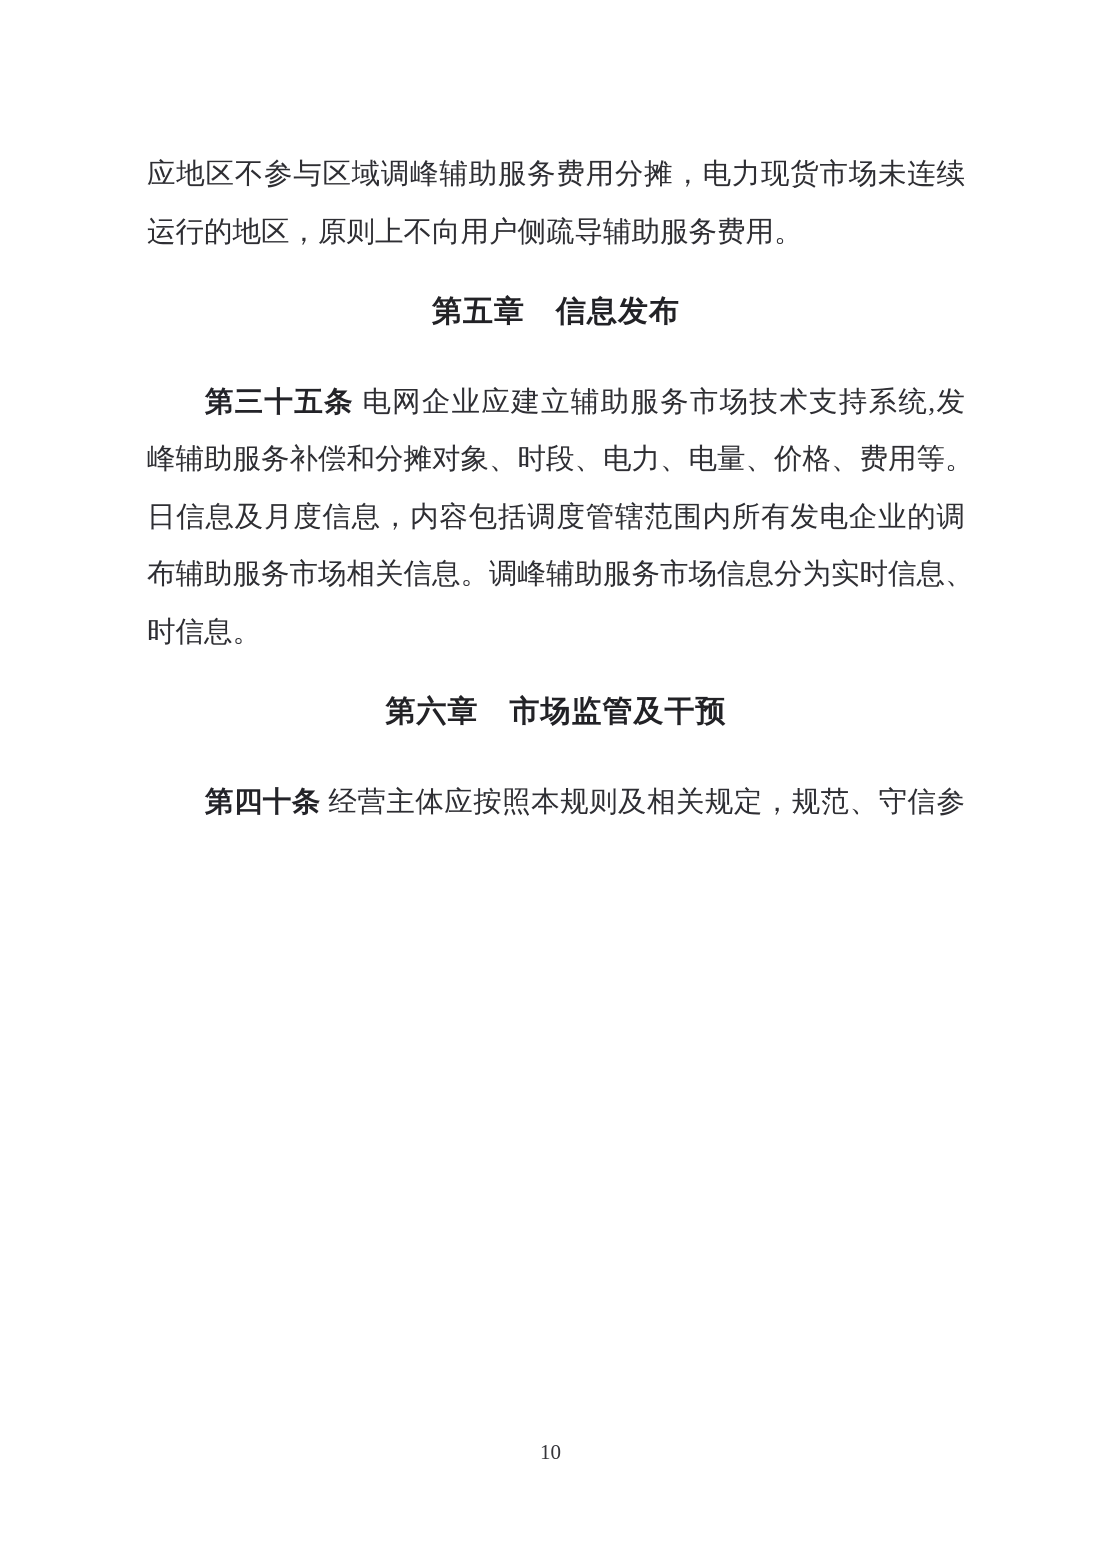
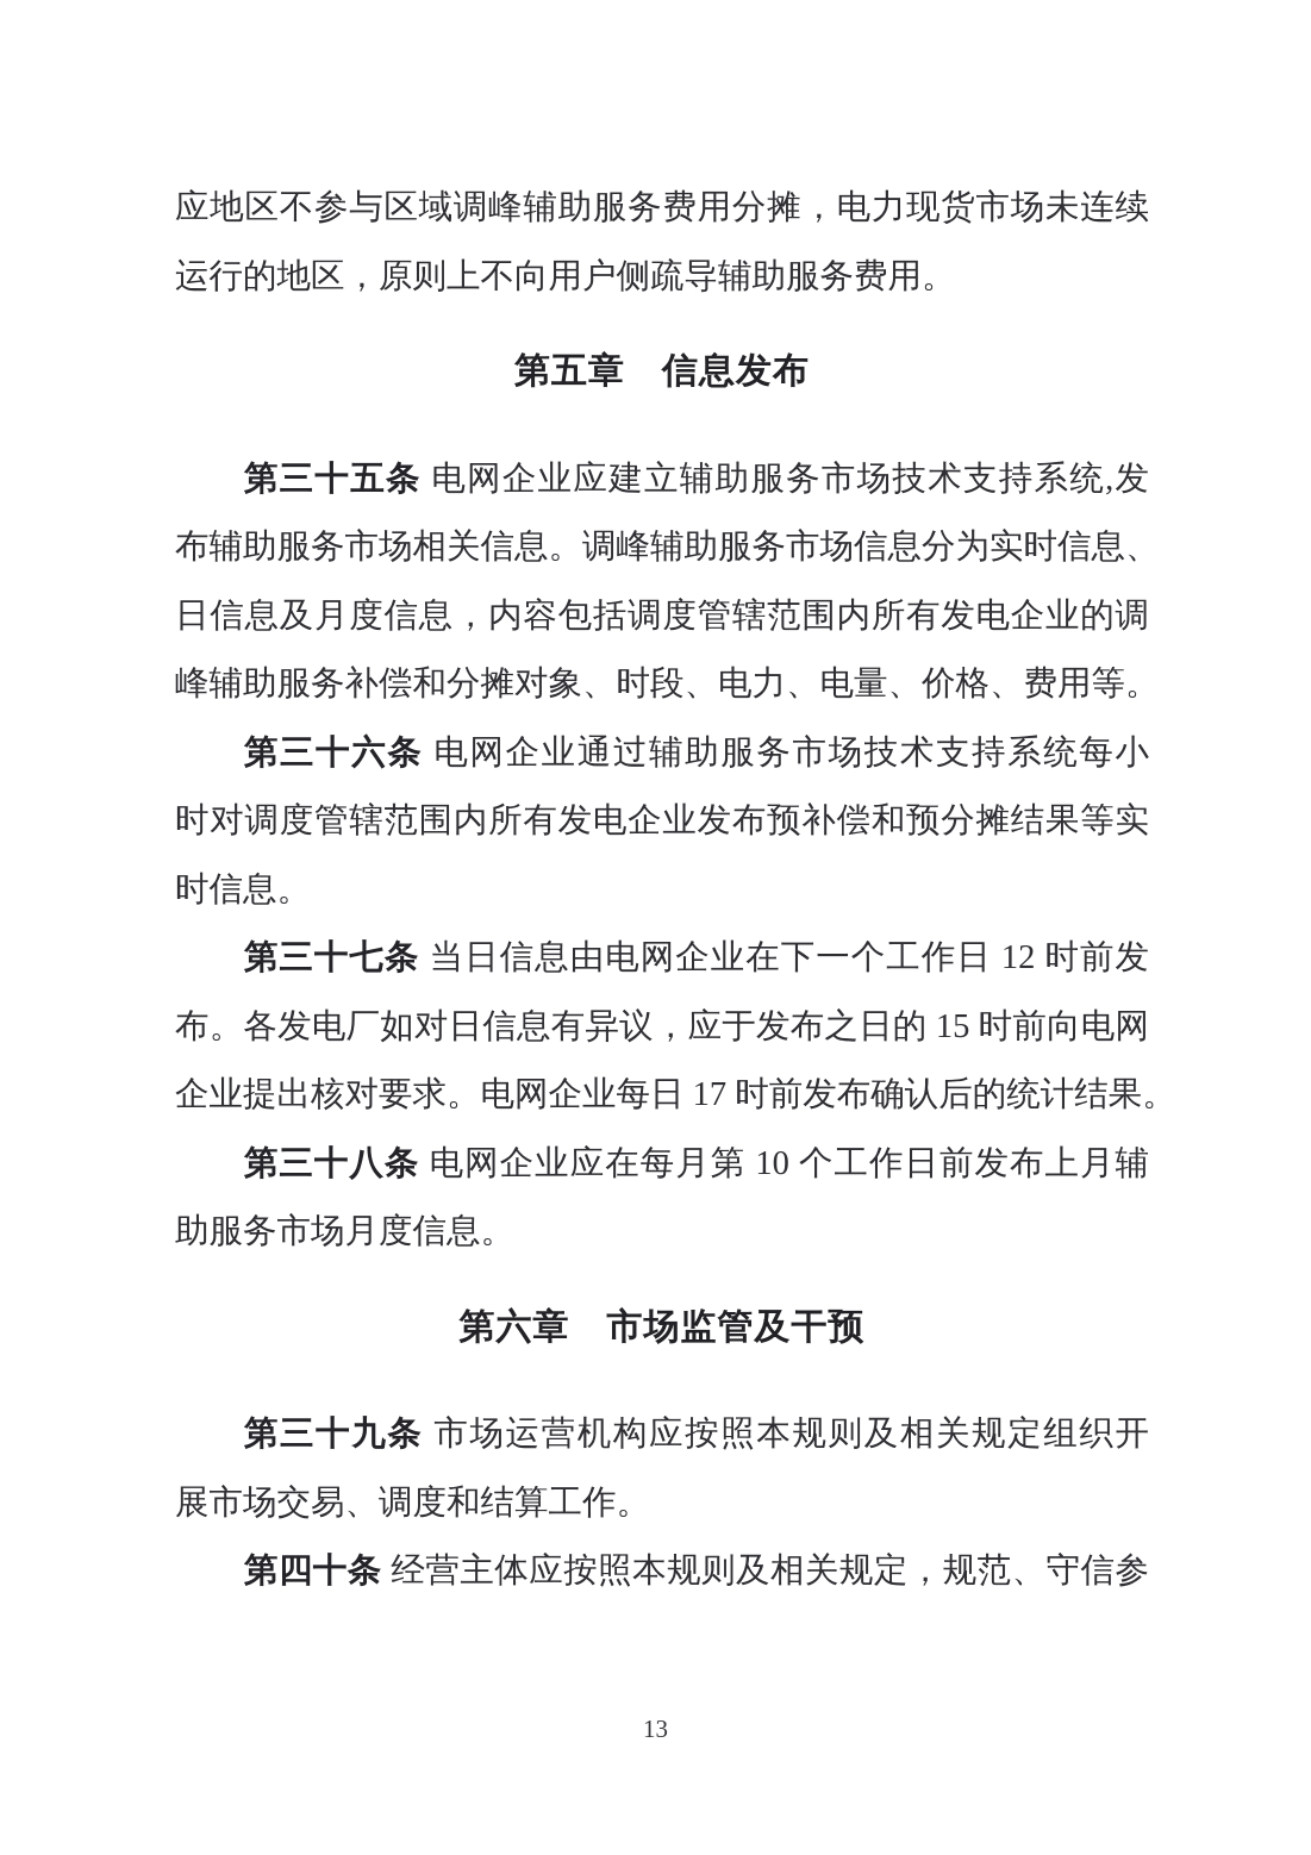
  应地区不参与区域调峰辅助服务费用分摊，电力现货市场未连续
  运行的地区，原则上不向用户侧疏导辅助服务费用。
  第五章 信息发布
  第三十五条 电网企业应建立辅助服务市场技术支持系统,发
- 峰辅助服务补偿和分摊对象、时段、电力、电量、价格、费用等。
+ 布辅助服务市场相关信息。调峰辅助服务市场信息分为实时信息、
  日信息及月度信息，内容包括调度管辖范围内所有发电企业的调
- 布辅助服务市场相关信息。调峰辅助服务市场信息分为实时信息、
+ 峰辅助服务补偿和分摊对象、时段、电力、电量、价格、费用等。
+ 第三十六条 电网企业通过辅助服务市场技术支持系统每小
+ 时对调度管辖范围内所有发电企业发布预补偿和预分摊结果等实
  时信息。
+ 第三十七条 当日信息由电网企业在下一个工作日 12 时前发
+ 布。各发电厂如对日信息有异议，应于发布之日的 15 时前向电网
+ 企业提出核对要求。电网企业每日 17 时前发布确认后的统计结果。
+ 第三十八条 电网企业应在每月第 10 个工作日前发布上月辅
+ 助服务市场月度信息。
  第六章 市场监管及干预
+ 第三十九条 市场运营机构应按照本规则及相关规定组织开
+ 展市场交易、调度和结算工作。
  第四十条 经营主体应按照本规则及相关规定，规范、守信参
- 10
+ 13
